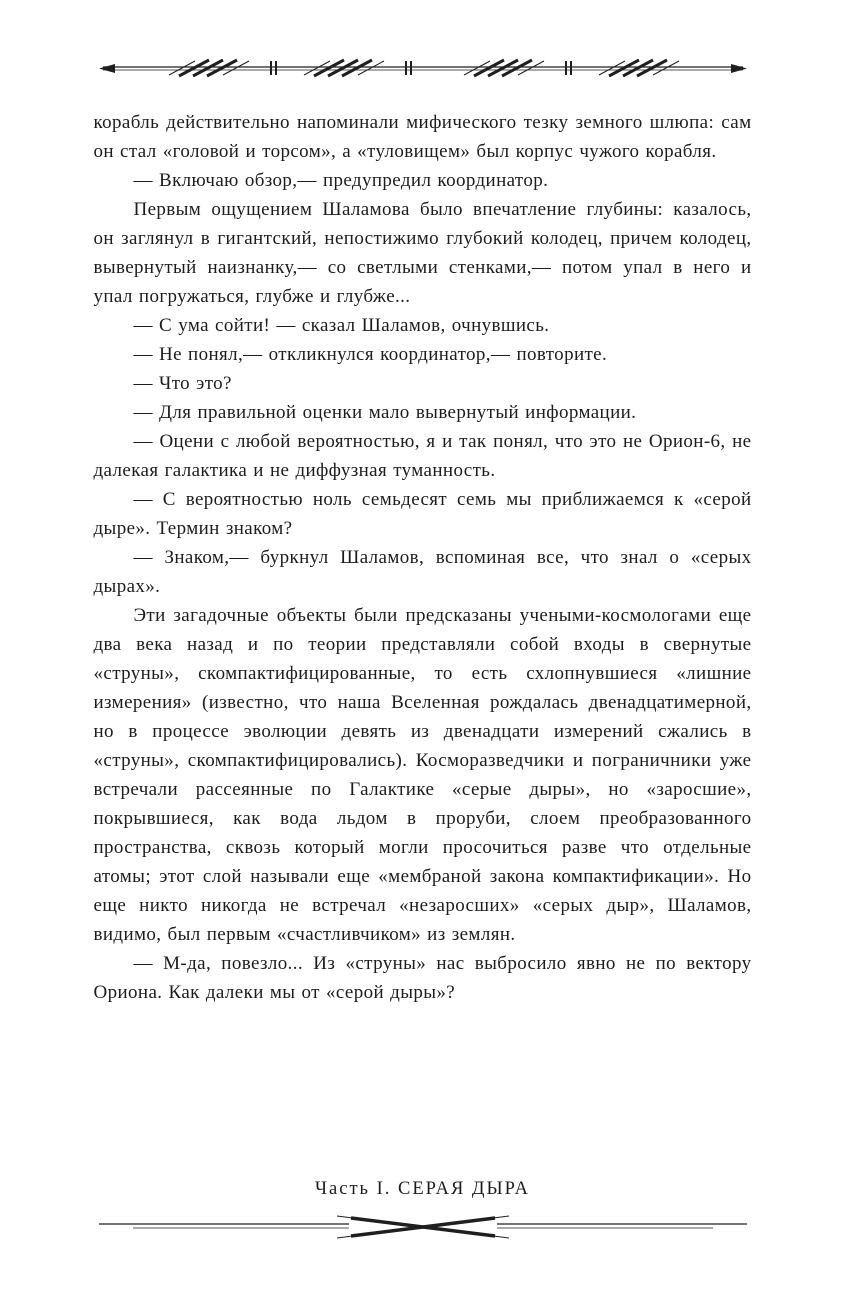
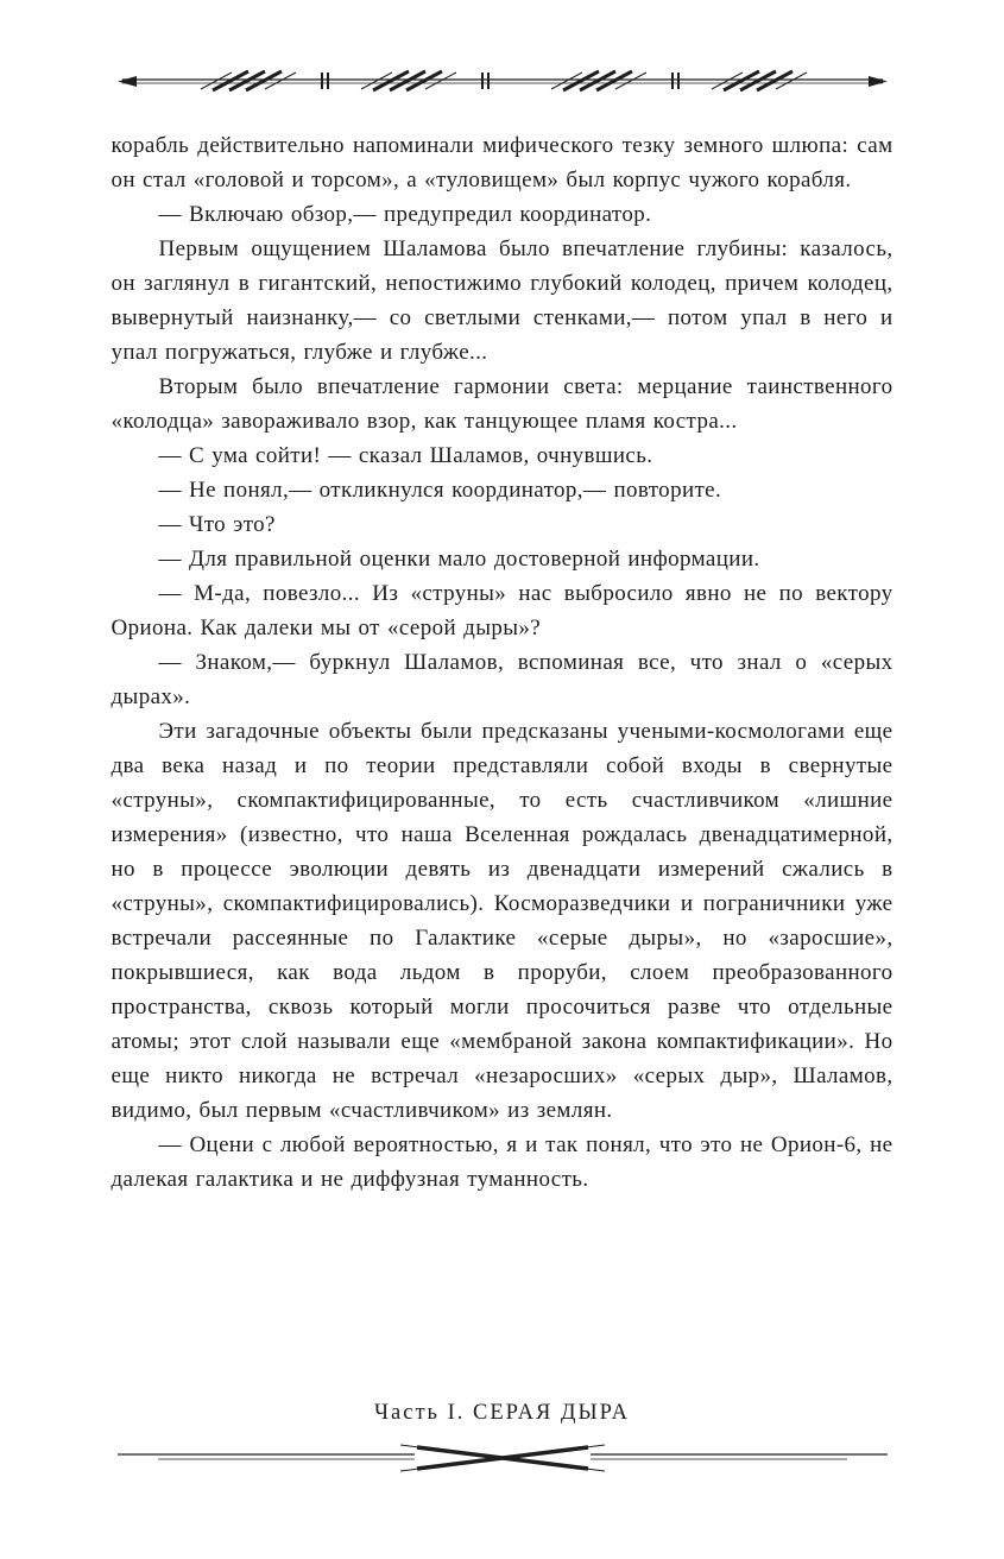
  корабль действительно напоминали мифического тезку земного шлюпа: сам он стал «головой и торсом», а «туловищем» был корпус чужого корабля.
  — Включаю обзор,— предупредил координатор.
  Первым ощущением Шаламова было впечатление глубины: казалось, он заглянул в гигантский, непостижимо глубокий колодец, причем колодец, вывернутый наизнанку,— со светлыми стенками,— потом упал в него и упал погружаться, глубже и глубже...
+ Вторым было впечатление гармонии света: мерцание таинственного «колодца» завораживало взор, как танцующее пламя костра...
  — С ума сойти! — сказал Шаламов, очнувшись.
  — Не понял,— откликнулся координатор,— повторите.
  — Что это?
- — Для правильной оценки мало вывернутый информации.
+ — Для правильной оценки мало достоверной информации.
- — Оцени с любой вероятностью, я и так понял, что это не Орион-6, не далекая галактика и не диффузная туманность.
+ — М-да, повезло... Из «струны» нас выбросило явно не по вектору Ориона. Как далеки мы от «серой дыры»?
- — С вероятностью ноль семьдесят семь мы приближаемся к «серой дыре». Термин знаком?
  — Знаком,— буркнул Шаламов, вспоминая все, что знал о «серых дырах».
- Эти загадочные объекты были предсказаны учеными-космологами еще два века назад и по теории представляли собой входы в свернутые «струны», скомпактифицированные, то есть схлопнувшиеся «лишние измерения» (известно, что наша Вселенная рождалась двенадцатимерной, но в процессе эволюции девять из двенадцати измерений сжались в «струны», скомпактифицировались). Косморазведчики и пограничники уже встречали рассеянные по Галактике «серые дыры», но «заросшие», покрывшиеся, как вода льдом в проруби, слоем преобразованного пространства, сквозь который могли просочиться разве что отдельные атомы; этот слой называли еще «мембраной закона компактификации». Но еще никто никогда не встречал «незаросших» «серых дыр», Шаламов, видимо, был первым «счастливчиком» из землян.
+ Эти загадочные объекты были предсказаны учеными-космологами еще два века назад и по теории представляли собой входы в свернутые «струны», скомпактифицированные, то есть счастливчиком «лишние измерения» (известно, что наша Вселенная рождалась двенадцатимерной, но в процессе эволюции девять из двенадцати измерений сжались в «струны», скомпактифицировались). Косморазведчики и пограничники уже встречали рассеянные по Галактике «серые дыры», но «заросшие», покрывшиеся, как вода льдом в проруби, слоем преобразованного пространства, сквозь который могли просочиться разве что отдельные атомы; этот слой называли еще «мембраной закона компактификации». Но еще никто никогда не встречал «незаросших» «серых дыр», Шаламов, видимо, был первым «счастливчиком» из землян.
- — М-да, повезло... Из «струны» нас выбросило явно не по вектору Ориона. Как далеки мы от «серой дыры»?
+ — Оцени с любой вероятностью, я и так понял, что это не Орион-6, не далекая галактика и не диффузная туманность.
  Часть I. СЕРАЯ ДЫРА
